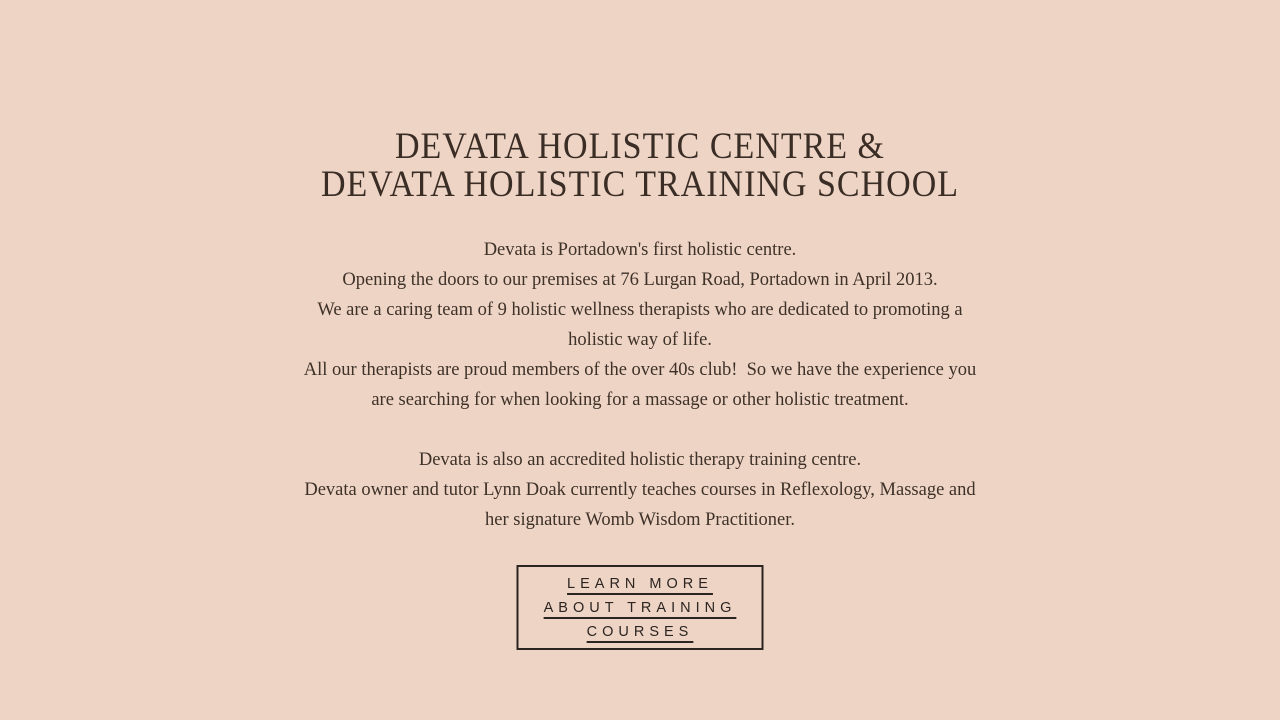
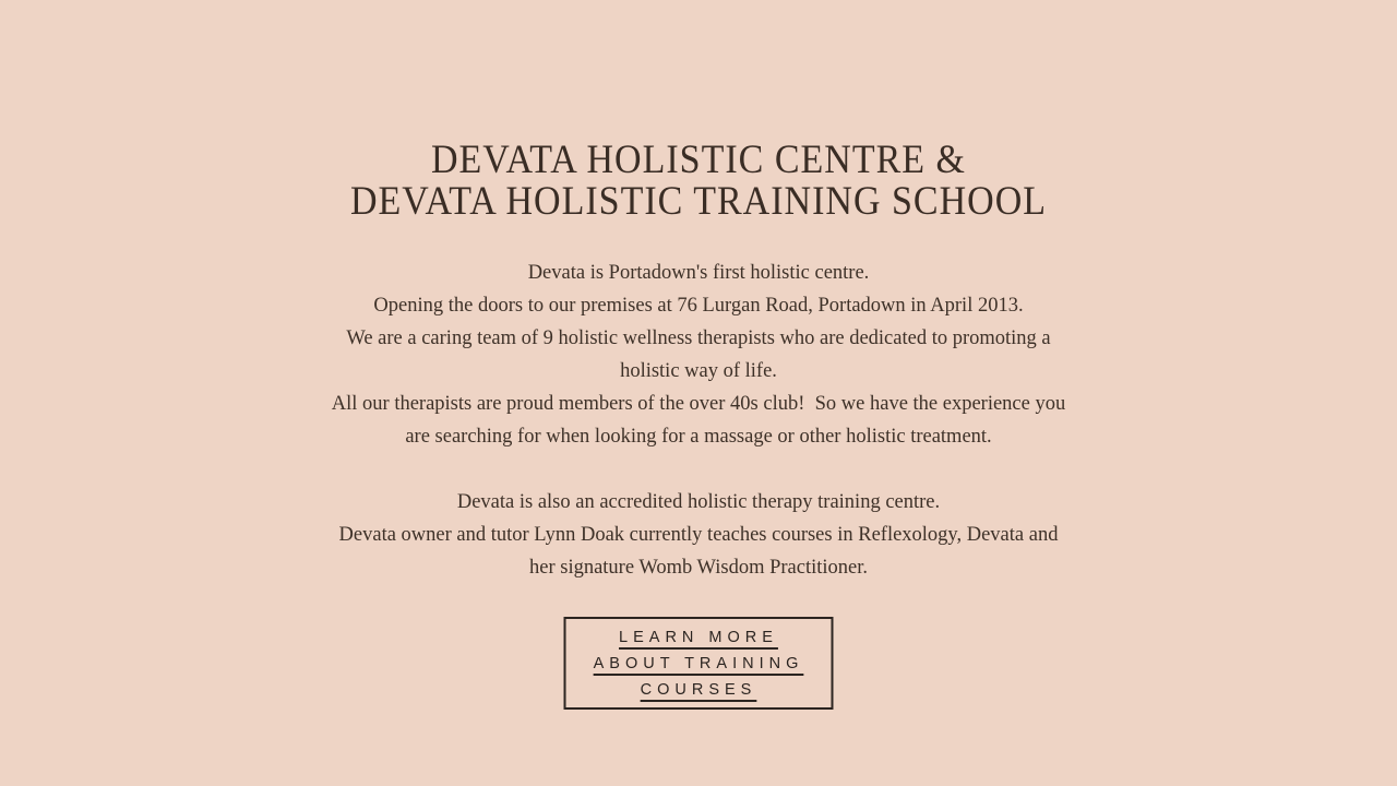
  DEVATA HOLISTIC CENTRE &
  DEVATA HOLISTIC TRAINING SCHOOL
  Devata is Portadown's first holistic centre.
  Opening the doors to our premises at 76 Lurgan Road, Portadown in April 2013.
  We are a caring team of 9 holistic wellness therapists who are dedicated to promoting a
  holistic way of life.
  All our therapists are proud members of the over 40s club! So we have the experience you
  are searching for when looking for a massage or other holistic treatment.
  Devata is also an accredited holistic therapy training centre.
- Devata owner and tutor Lynn Doak currently teaches courses in Reflexology, Massage and
+ Devata owner and tutor Lynn Doak currently teaches courses in Reflexology, Devata and
  her signature Womb Wisdom Practitioner.
  LEARN MORE
  ABOUT TRAINING
  COURSES
